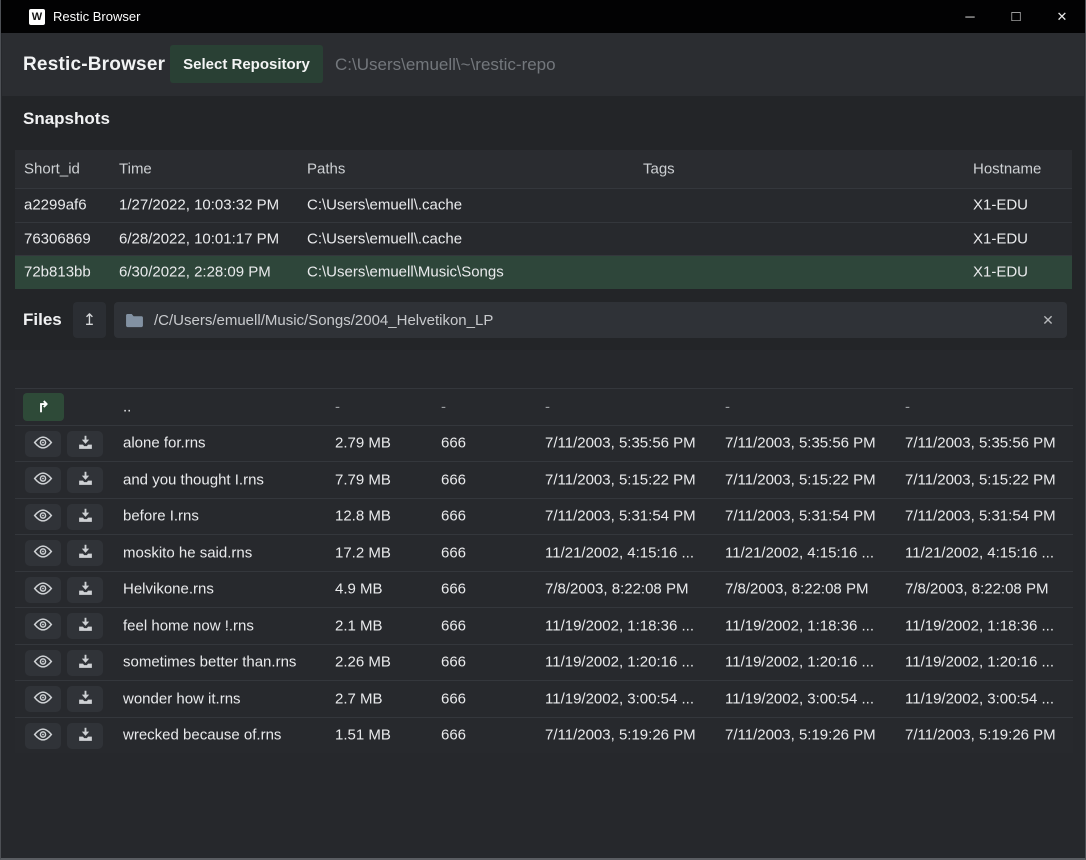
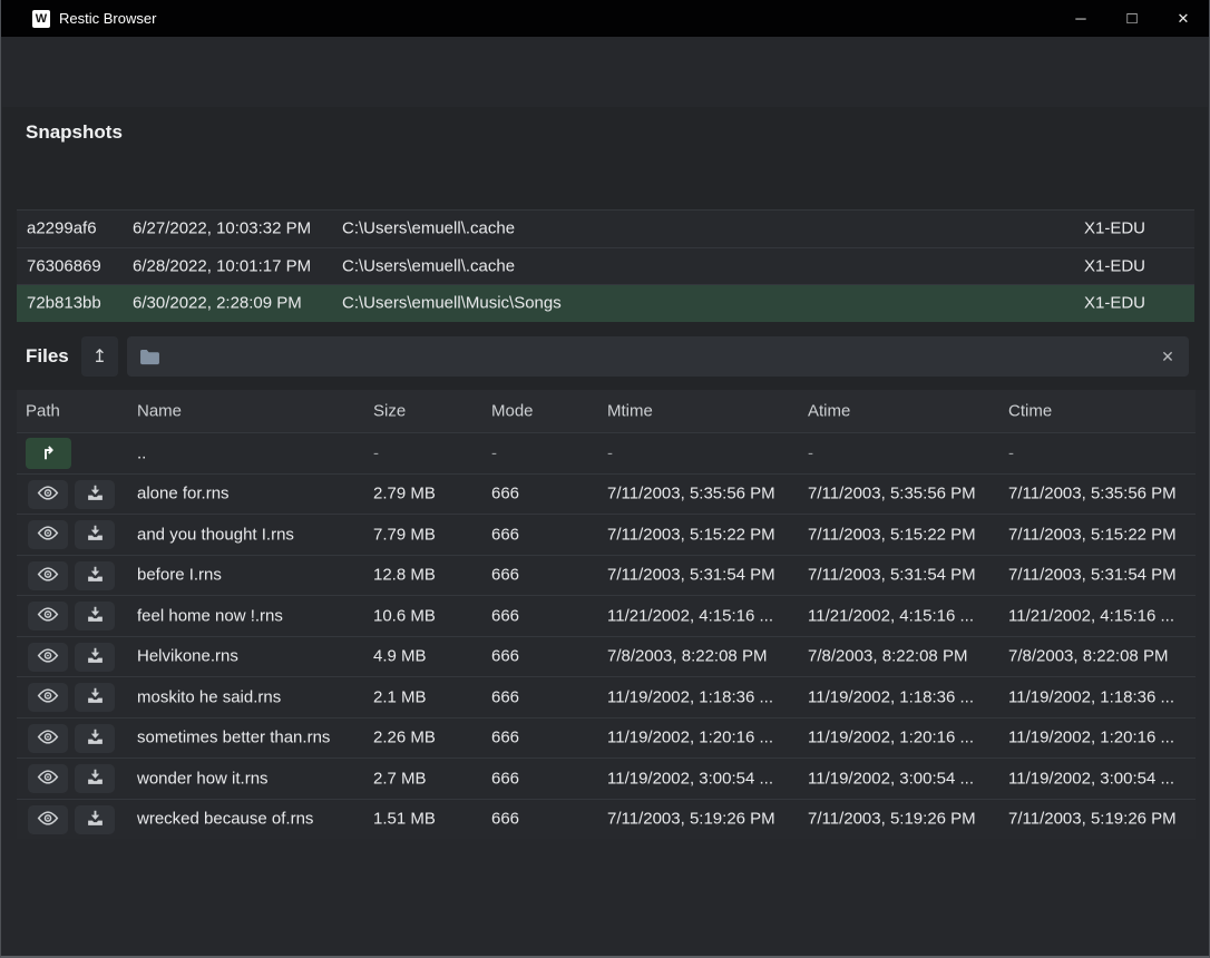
  W
  Restic Browser
  ─
  □
  ✕
- Restic-Browser
- Select Repository
- C:\Users\emuell\~\restic-repo
  Snapshots
- Short_id
- Time
- Paths
- Tags
- Hostname
  a2299af6
- 1/27/2022, 10:03:32 PM
+ 6/27/2022, 10:03:32 PM
  C:\Users\emuell\.cache
  X1-EDU
  76306869
  6/28/2022, 10:01:17 PM
  C:\Users\emuell\.cache
  X1-EDU
  72b813bb
  6/30/2022, 2:28:09 PM
  C:\Users\emuell\Music\Songs
  X1-EDU
  Files
  ↥
- /C/Users/emuell/Music/Songs/2004_Helvetikon_LP
  ✕
+ Path
+ Name
+ Size
+ Mode
+ Mtime
+ Atime
+ Ctime
  ↱
  ..
  -
  -
  -
  -
  -
  alone for.rns
  2.79 MB
  666
  7/11/2003, 5:35:56 PM
  7/11/2003, 5:35:56 PM
  7/11/2003, 5:35:56 PM
  and you thought I.rns
  7.79 MB
  666
  7/11/2003, 5:15:22 PM
  7/11/2003, 5:15:22 PM
  7/11/2003, 5:15:22 PM
  before I.rns
  12.8 MB
  666
  7/11/2003, 5:31:54 PM
  7/11/2003, 5:31:54 PM
  7/11/2003, 5:31:54 PM
- moskito he said.rns
+ feel home now !.rns
- 17.2 MB
+ 10.6 MB
  666
  11/21/2002, 4:15:16 ...
  11/21/2002, 4:15:16 ...
  11/21/2002, 4:15:16 ...
  Helvikone.rns
  4.9 MB
  666
  7/8/2003, 8:22:08 PM
  7/8/2003, 8:22:08 PM
  7/8/2003, 8:22:08 PM
- feel home now !.rns
+ moskito he said.rns
  2.1 MB
  666
  11/19/2002, 1:18:36 ...
  11/19/2002, 1:18:36 ...
  11/19/2002, 1:18:36 ...
  sometimes better than.rns
  2.26 MB
  666
  11/19/2002, 1:20:16 ...
  11/19/2002, 1:20:16 ...
  11/19/2002, 1:20:16 ...
  wonder how it.rns
  2.7 MB
  666
  11/19/2002, 3:00:54 ...
  11/19/2002, 3:00:54 ...
  11/19/2002, 3:00:54 ...
  wrecked because of.rns
  1.51 MB
  666
  7/11/2003, 5:19:26 PM
  7/11/2003, 5:19:26 PM
  7/11/2003, 5:19:26 PM
